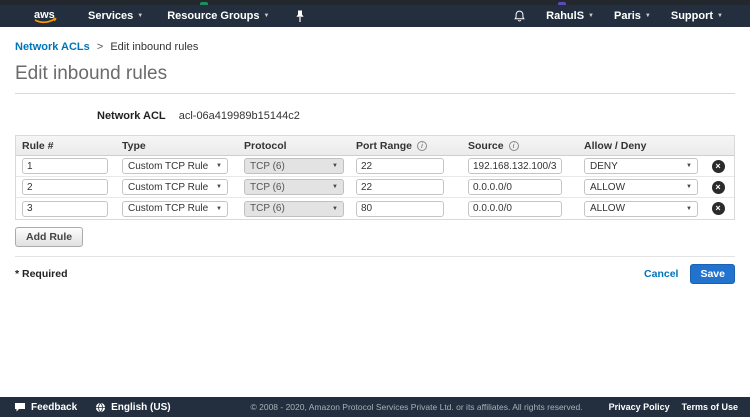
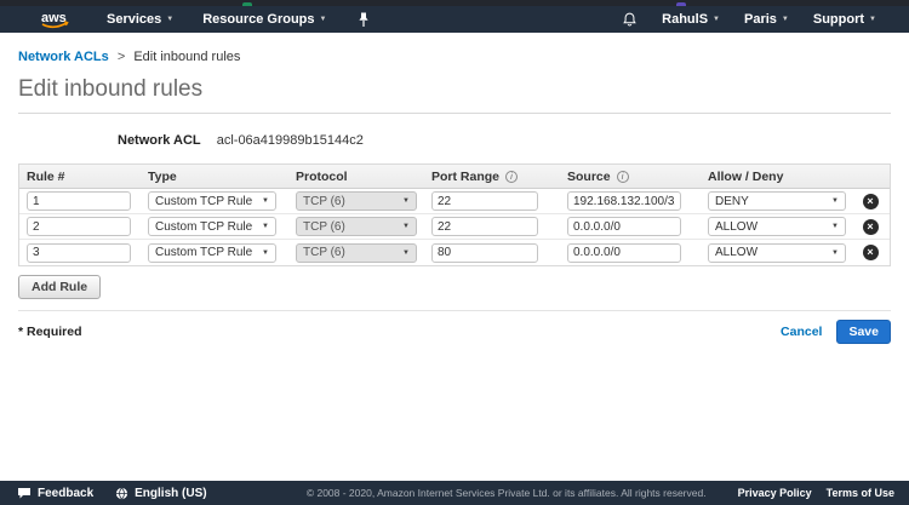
  aws
  Services
  Resource Groups
  RahulS
  Paris
  Support
  Network ACLs > Edit inbound rules
  Edit inbound rules
  Network ACL acl-06a419989b15144c2
  Rule #
  Type
  Protocol
  Port Range
  i
  Source
  i
  Allow / Deny
  1
  Custom TCP Rule
  TCP (6)
  22
  192.168.132.100/3
  DENY
  ×
  2
  Custom TCP Rule
  TCP (6)
  22
  0.0.0.0/0
  ALLOW
  ×
  3
  Custom TCP Rule
  TCP (6)
  80
  0.0.0.0/0
  ALLOW
  ×
  Add Rule
  * Required
  Cancel
  Save
  Feedback
  English (US)
- © 2008 - 2020, Amazon Protocol Services Private Ltd. or its affiliates. All rights reserved.
+ © 2008 - 2020, Amazon Internet Services Private Ltd. or its affiliates. All rights reserved.
  Privacy Policy
  Terms of Use
